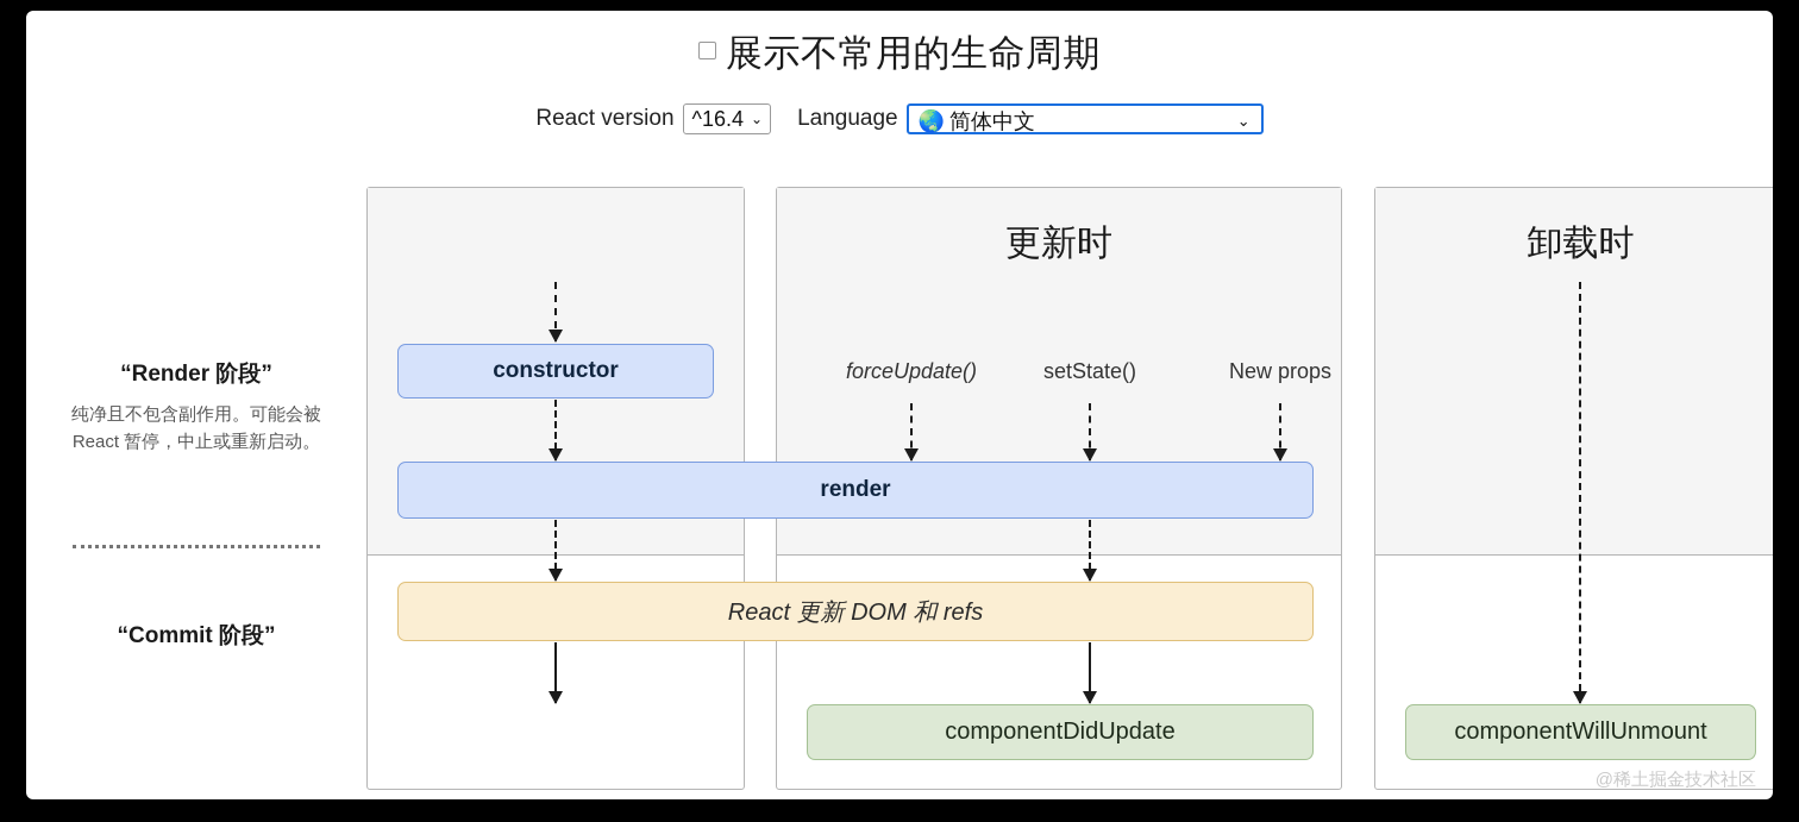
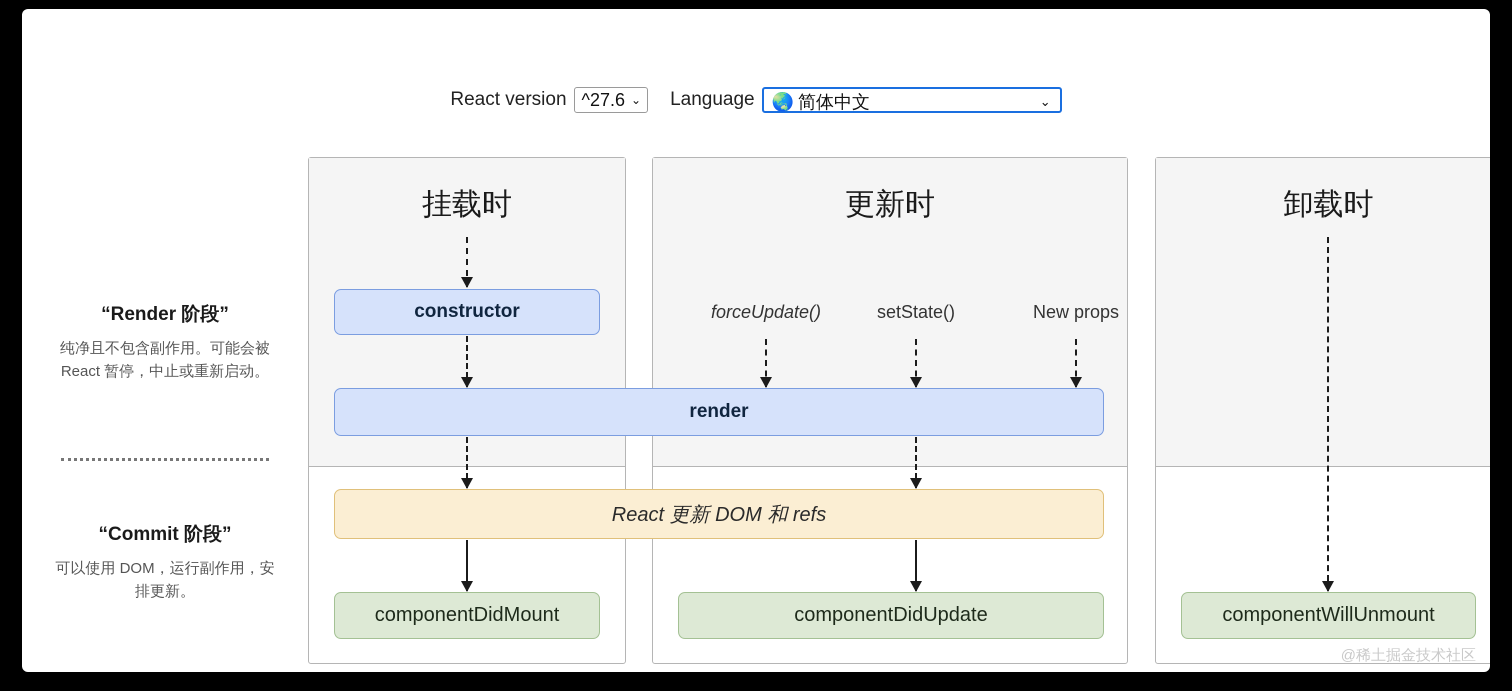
- 展示不常用的生命周期
- React version ^16.4 ⌄ Language 🌏 简体中文
+ React version ^27.6 ⌄ Language 🌏 简体中文
  ⌄
  “Render 阶段”
  纯净且不包含副作用。可能会被 React 暂停，中止或重新启动。
  “Commit 阶段”
+ 可以使用 DOM，运行副作用，安排更新。
+ 挂载时
  更新时
  卸载时
  forceUpdate()
  setState()
  New props
  constructor
  render
  React 更新 DOM 和 refs
+ componentDidMount
  componentDidUpdate
  componentWillUnmount
  @稀土掘金技术社区
